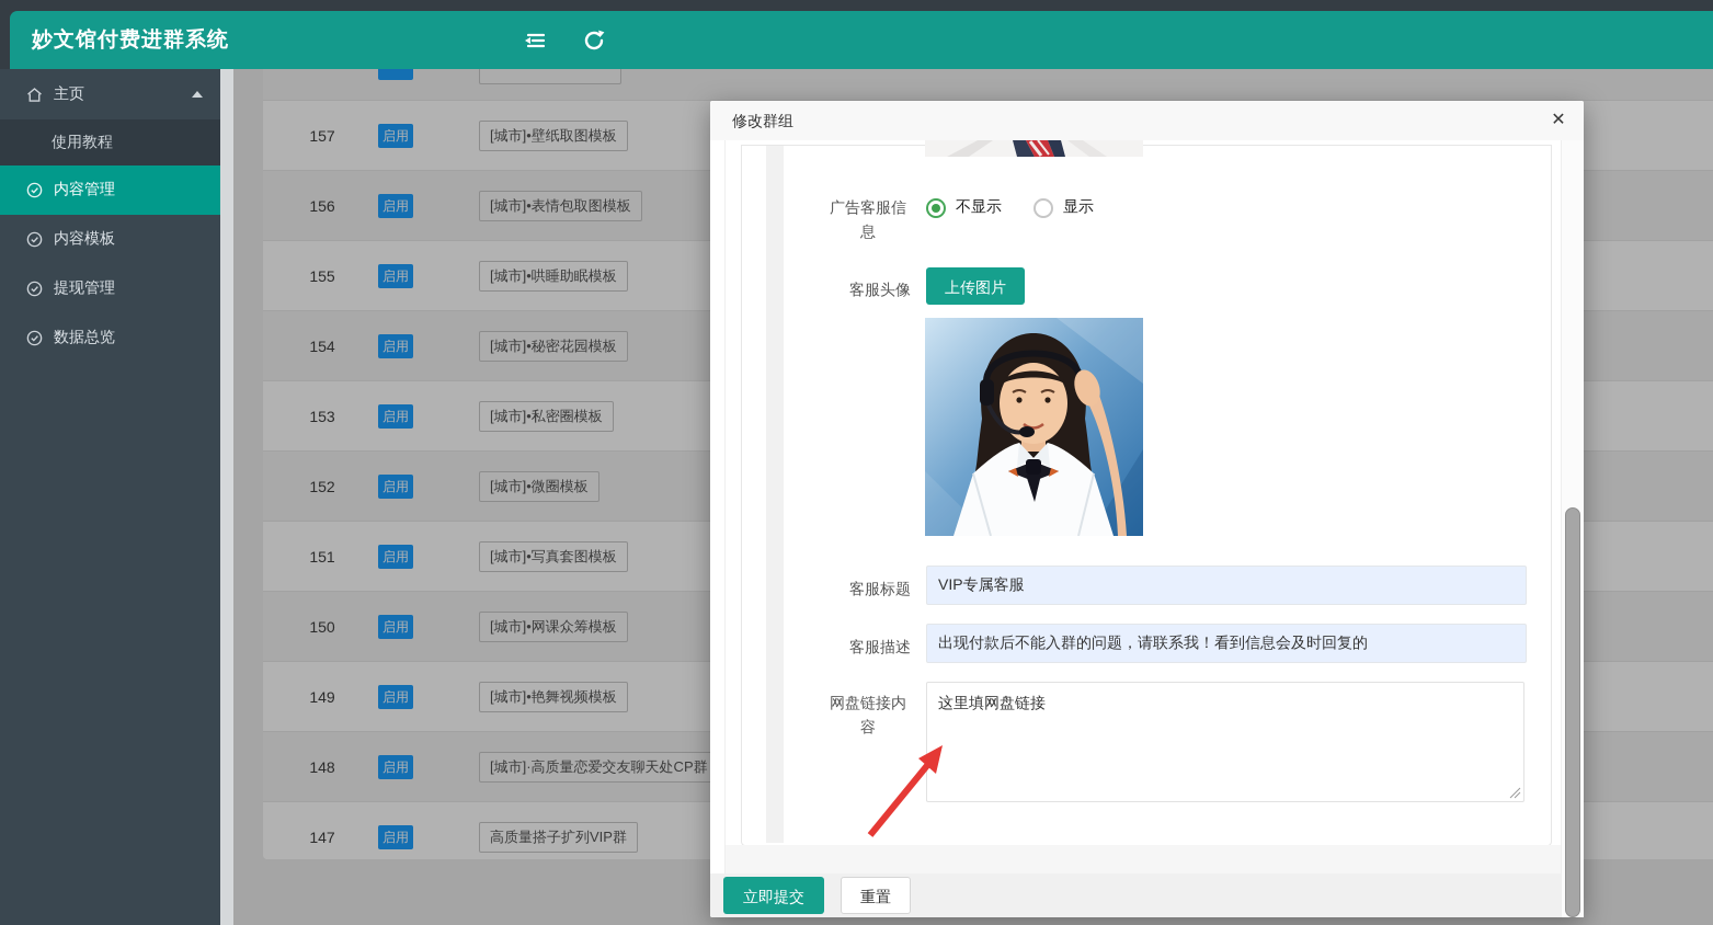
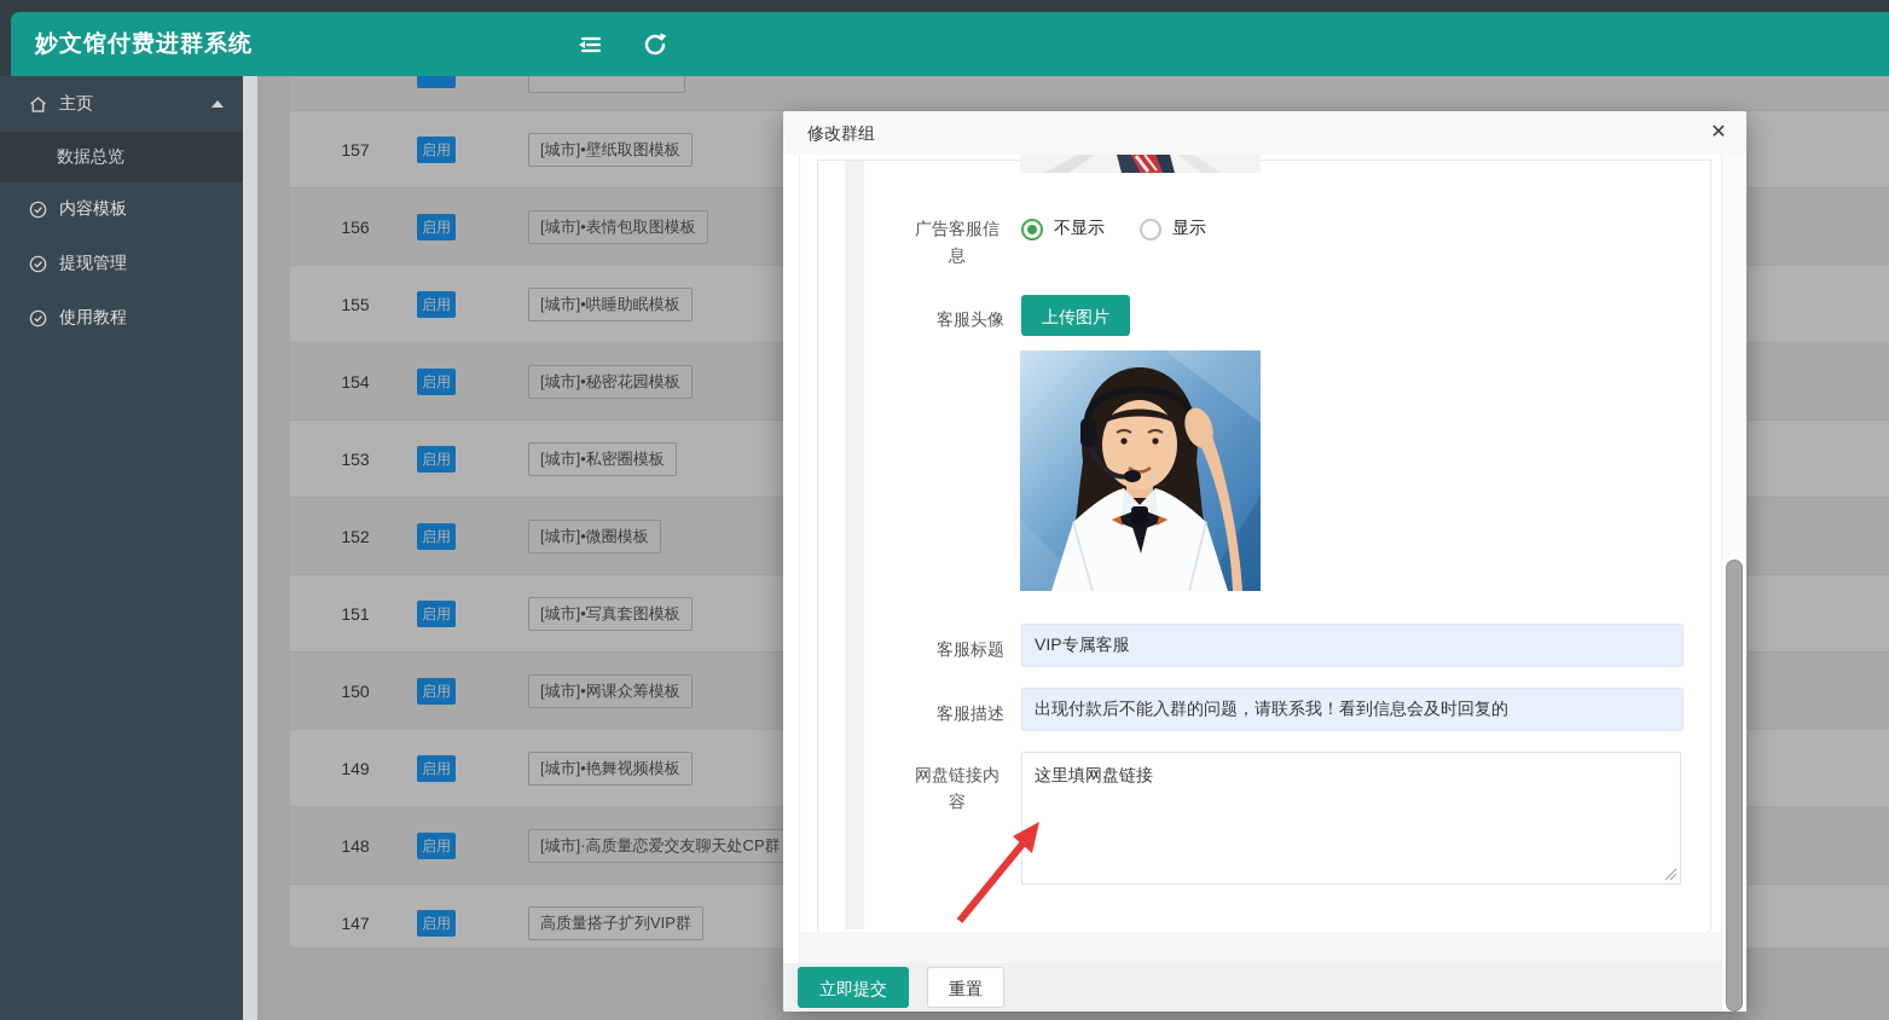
  妙文馆付费进群系统
  主页
- 使用教程
+ 数据总览
- 内容管理
  内容模板
  提现管理
- 数据总览
+ 使用教程
  157
  启用
  [城市]•壁纸取图模板
  156
  启用
  [城市]•表情包取图模板
  155
  启用
  [城市]•哄睡助眠模板
  154
  启用
  [城市]•秘密花园模板
  153
  启用
  [城市]•私密圈模板
  152
  启用
  [城市]•微圈模板
  151
  启用
  [城市]•写真套图模板
  150
  启用
  [城市]•网课众筹模板
  149
  启用
  [城市]•艳舞视频模板
  148
  启用
  [城市]·高质量恋爱交友聊天处CP群
  147
  启用
  高质量搭子扩列VIP群
  修改群组
  ✕
  广告客服信息
  不显示
  显示
  客服头像
  上传图片
  客服标题
  VIP专属客服
  客服描述
  出现付款后不能入群的问题，请联系我！看到信息会及时回复的
  网盘链接内容
  这里填网盘链接
  立即提交
  重置
